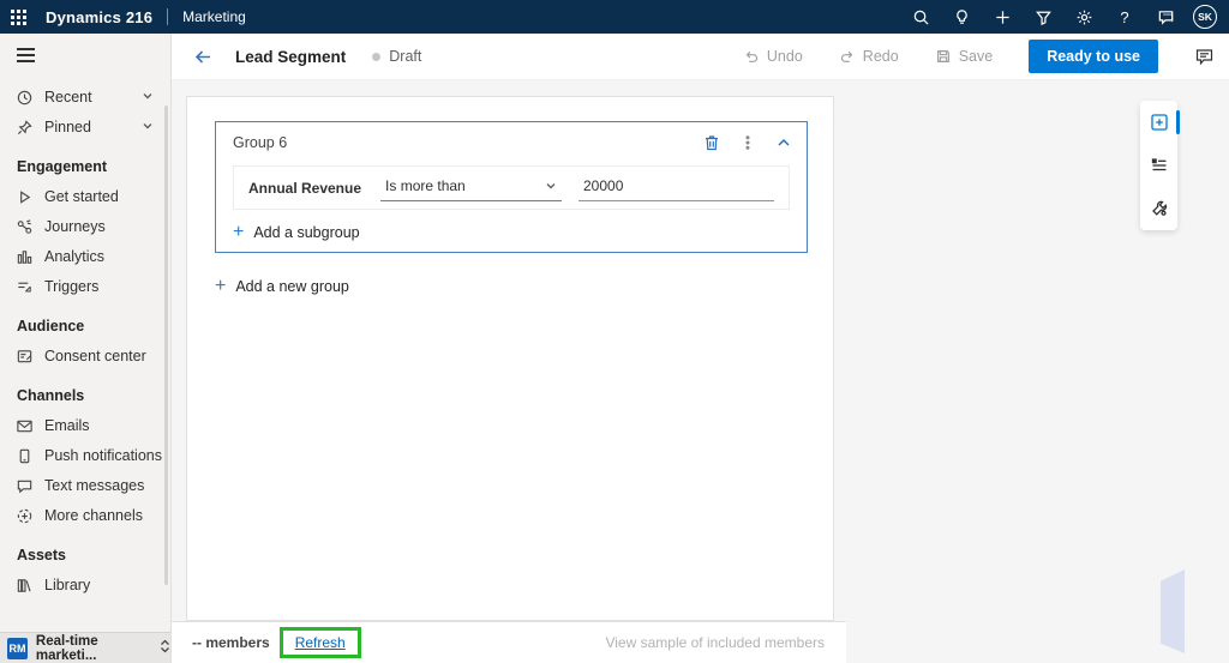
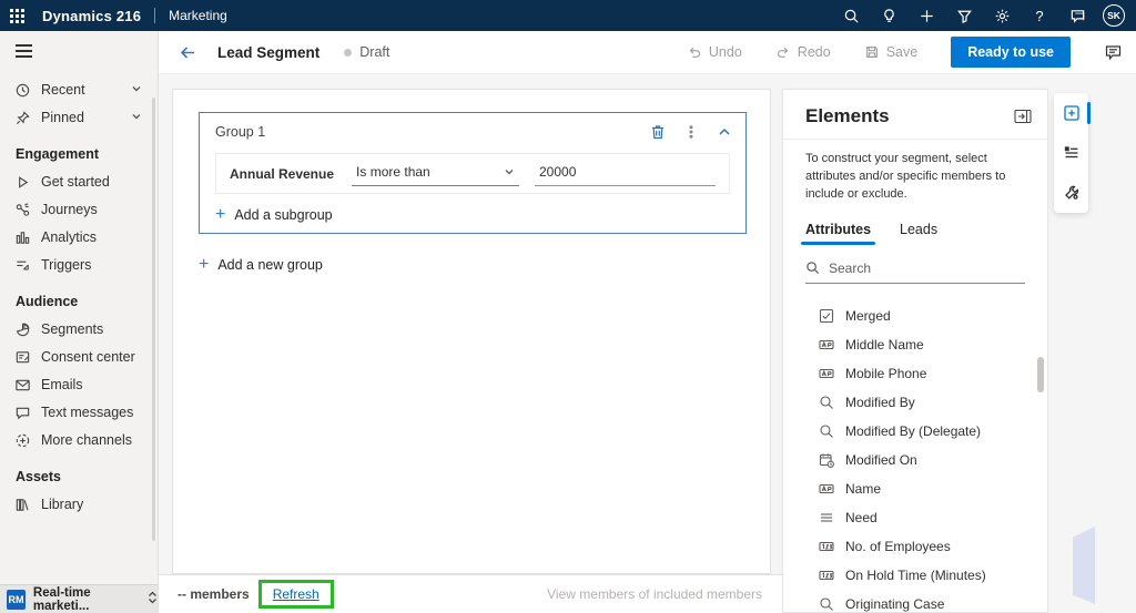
  Dynamics 216
  Marketing
  ?
  SK
  Recent
  Pinned
  Engagement
  Get started
  Journeys
  Analytics
  Triggers
  Audience
+ Segments
  Consent center
- Channels
  Emails
- Push notifications
  Text messages
  More channels
  Assets
  Library
  RM
  Real-time marketi...
  Lead Segment
  Draft
  Undo
  Redo
  Save
  Ready to use
- Group 6
+ Group 1
  Annual Revenue
  Is more than
  20000
  +
  Add a subgroup
  +
  Add a new group
  -- members
  Refresh
- View sample of included members
+ View members of included members
+ Elements
+ To construct your segment, select attributes and/or specific members to include or exclude.
+ Attributes
+ Leads
+ Search
+ Merged
+ Middle Name
+ Mobile Phone
+ Modified By
+ Modified By (Delegate)
+ Modified On
+ Name
+ Need
+ No. of Employees
+ On Hold Time (Minutes)
+ Originating Case
